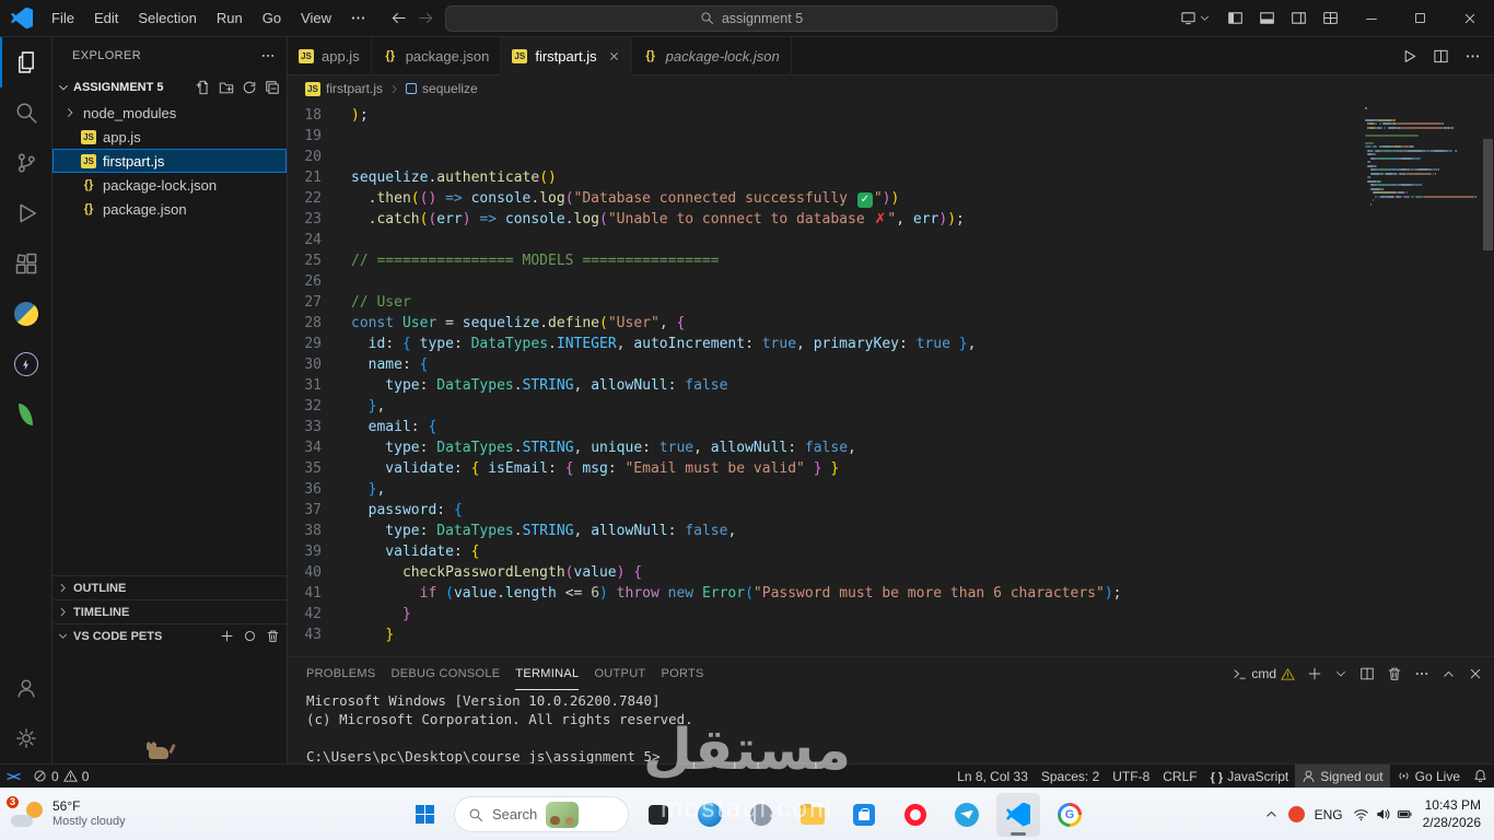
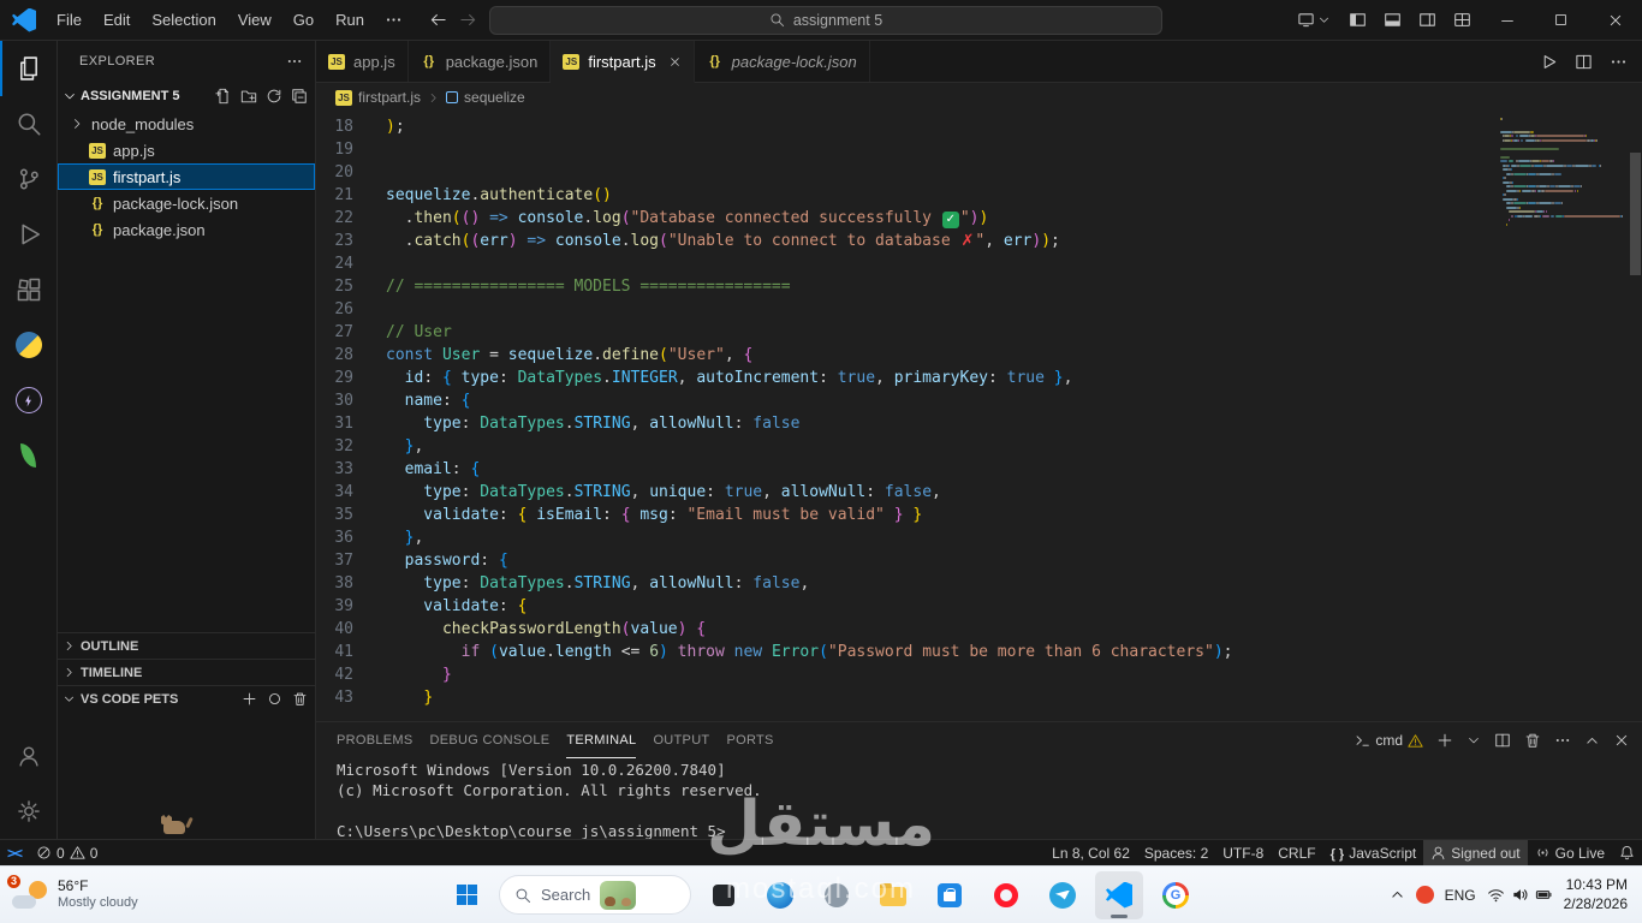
  File
  Edit
  Selection
- Run
+ View
  Go
- View
+ Run
  assignment 5
  EXPLORER
  ASSIGNMENT 5
  node_modules
  JS
  app.js
  JS
  firstpart.js
  {}
  package-lock.json
  {}
  package.json
  OUTLINE
  TIMELINE
  VS CODE PETS
  JS
  app.js
  {}
  package.json
  JS
  firstpart.js
  {}
  package-lock.json
  JS
  firstpart.js
  sequelize
  18
  );
  19
  20
  21
  sequelize.authenticate()
  22
  .then(() => console.log("Database connected successfully ✓ "))
  23
  .catch((err) => console.log("Unable to connect to database ✗", err));
  24
  25
  // ================ MODELS ================
  26
  27
  // User
  28
  const User = sequelize.define("User", {
  29
  id: { type: DataTypes.INTEGER, autoIncrement: true, primaryKey: true },
  30
  name: {
  31
  type: DataTypes.STRING, allowNull: false
  32
  },
  33
  email: {
  34
  type: DataTypes.STRING, unique: true, allowNull: false,
  35
  validate: { isEmail: { msg: "Email must be valid" } }
  36
  },
  37
  password: {
  38
  type: DataTypes.STRING, allowNull: false,
  39
  validate: {
  40
  checkPasswordLength(value) {
  41
  if (value.length <= 6) throw new Error("Password must be more than 6 characters");
  42
  }
  43
  }
  PROBLEMS
  DEBUG CONSOLE
  TERMINAL
  OUTPUT
  PORTS
  cmd
  Microsoft Windows [Version 10.0.26200.7840]
  (c) Microsoft Corporation. All rights reserved.
  C:\Users\pc\Desktop\course_js\assignment 5>
  ><
  0
  0
- Ln 8, Col 33
+ Ln 8, Col 62
  Spaces: 2
  UTF-8
  CRLF
  { }
  JavaScript
  Signed out
  Go Live
  3
  56°F
  Mostly cloudy
  Search
  ENG
  10:43 PM
  2/28/2026
  مستقل
  mostaql.com
